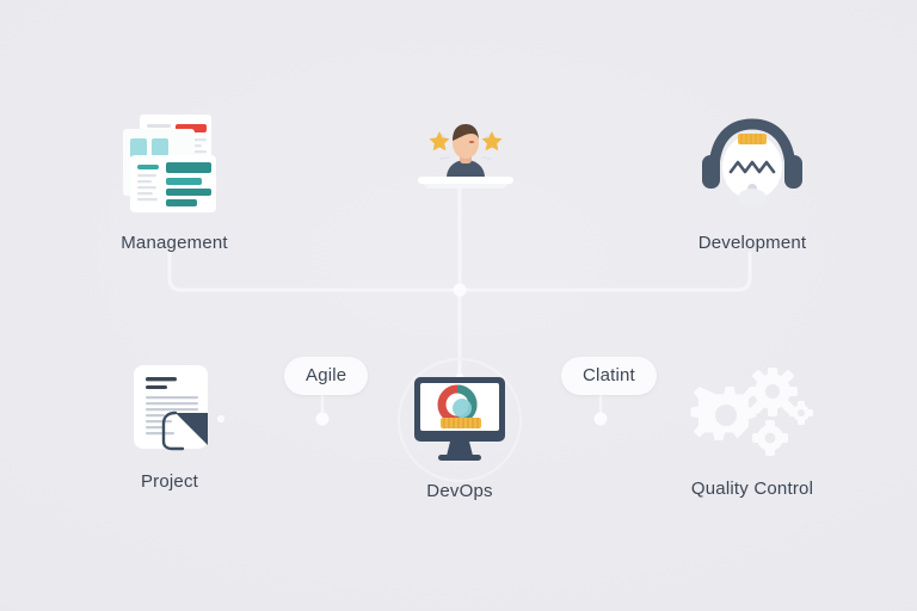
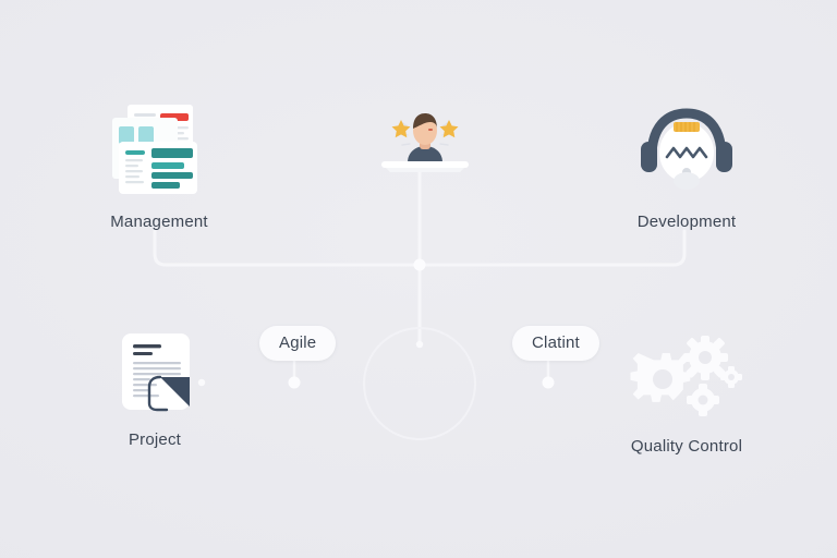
  Management
  Development
  Project
- DevOps
  Quality Control
  Agile
  Clatint
